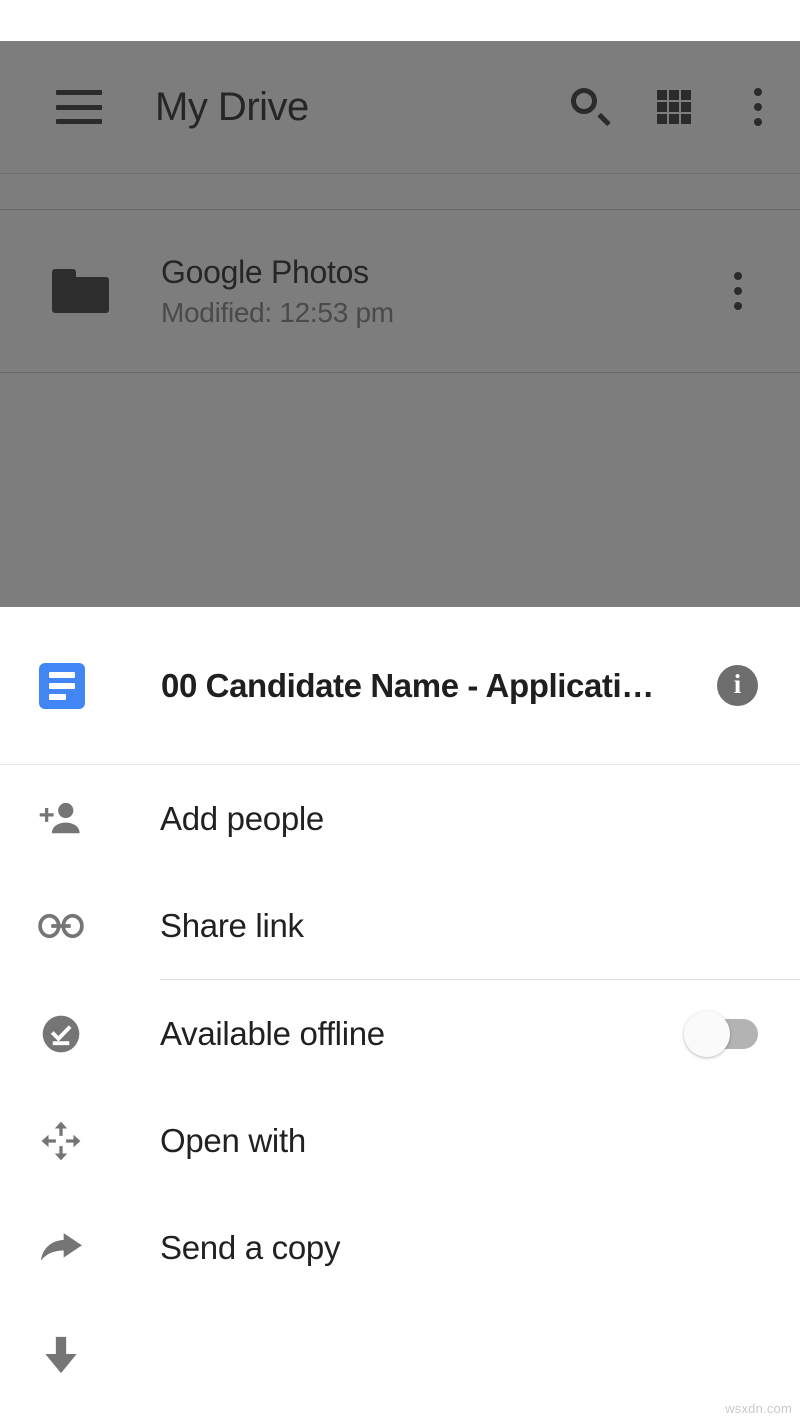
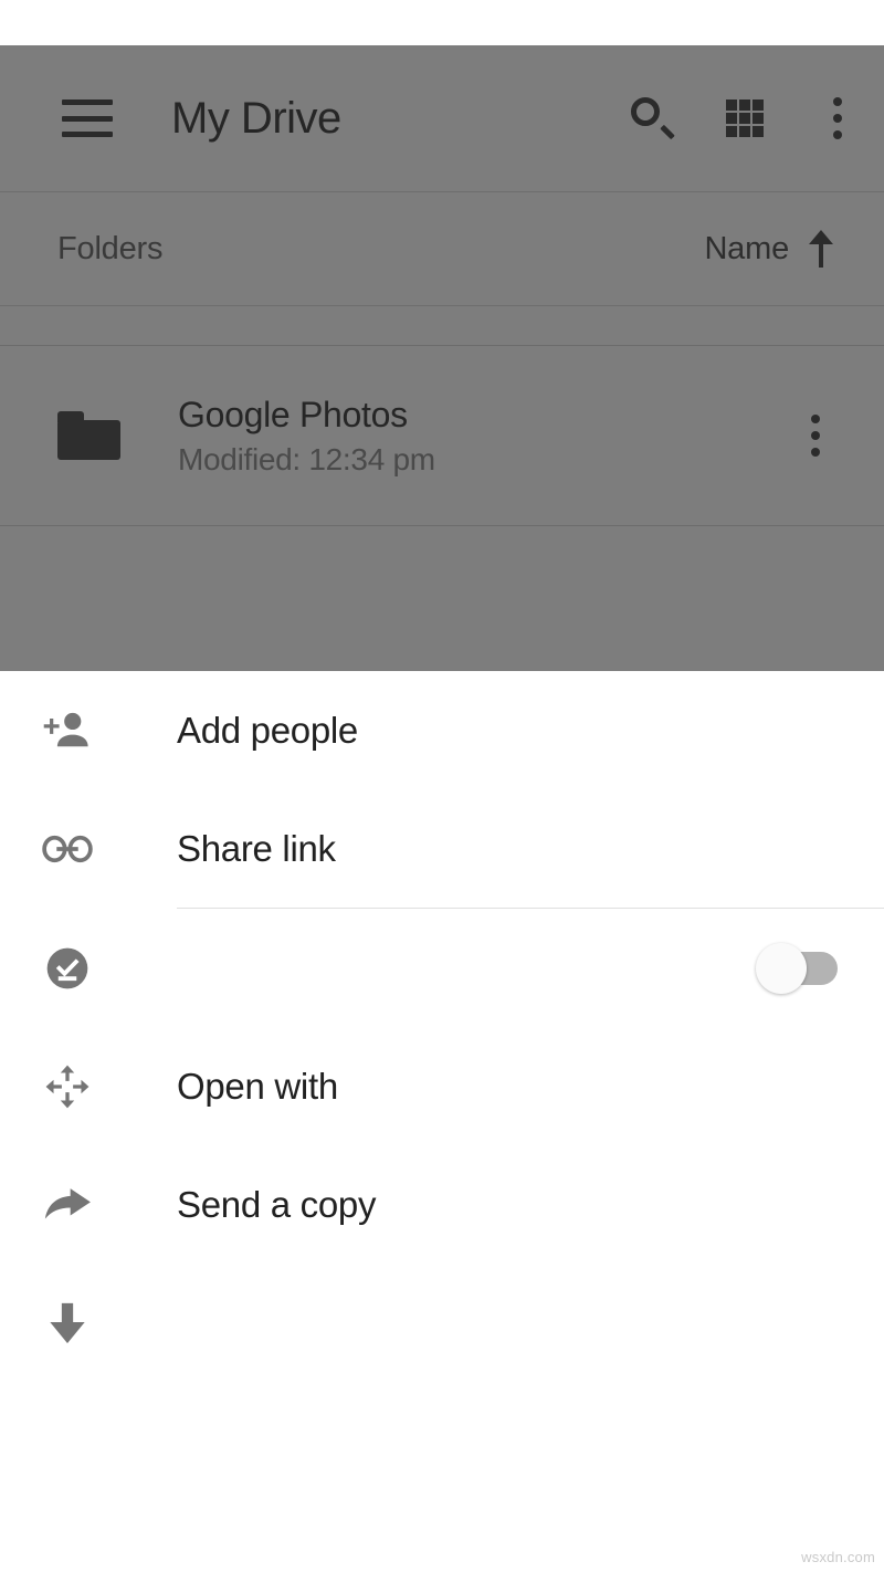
  My Drive
+ Folders
+ Name
  Google Photos
- Modified: 12:53 pm
+ Modified: 12:34 pm
- 00 Candidate Name - Applicati…
- i
  Add people
  Share link
- Available offline
  Open with
  Send a copy
  wsxdn.com
